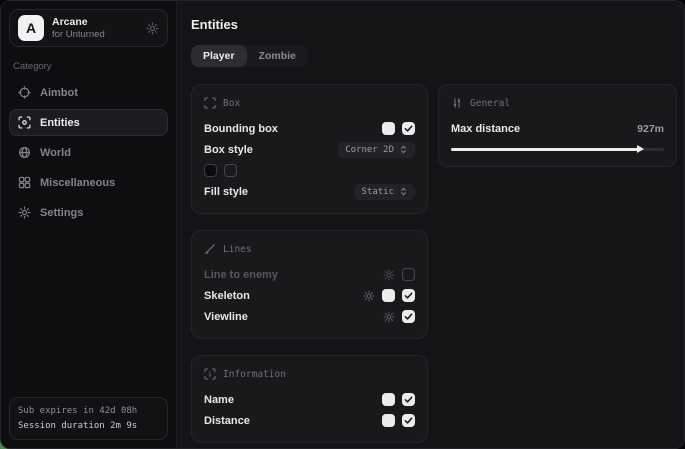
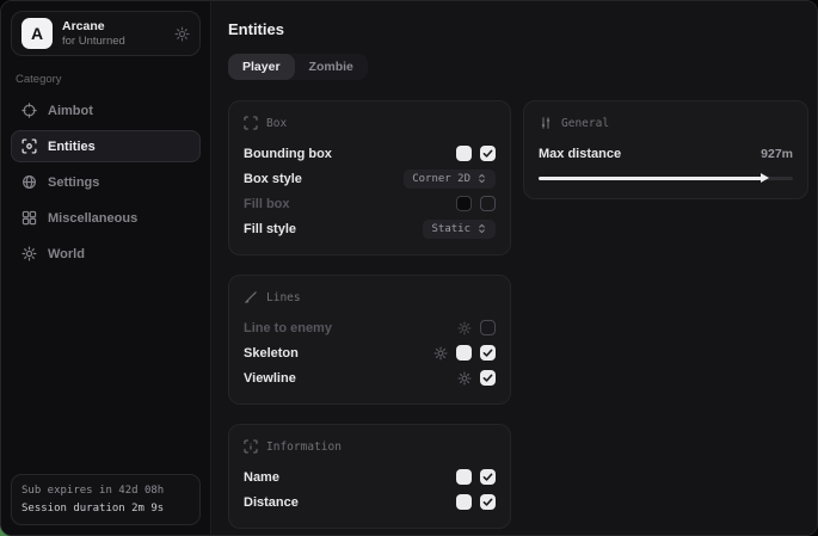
  A
  Arcane
  for Unturned
  Category
  Aimbot
  Entities
- World
+ Settings
  Miscellaneous
- Settings
+ World
  Sub expires in 42d 08h
  Session duration 2m 9s
  Entities
  Player
  Zombie
  Box
  Bounding box
  Box style
  Corner 2D
+ Fill box
  Fill style
  Static
  Lines
  Line to enemy
  Skeleton
  Viewline
  Information
  Name
  Distance
  General
  Max distance
  927m
